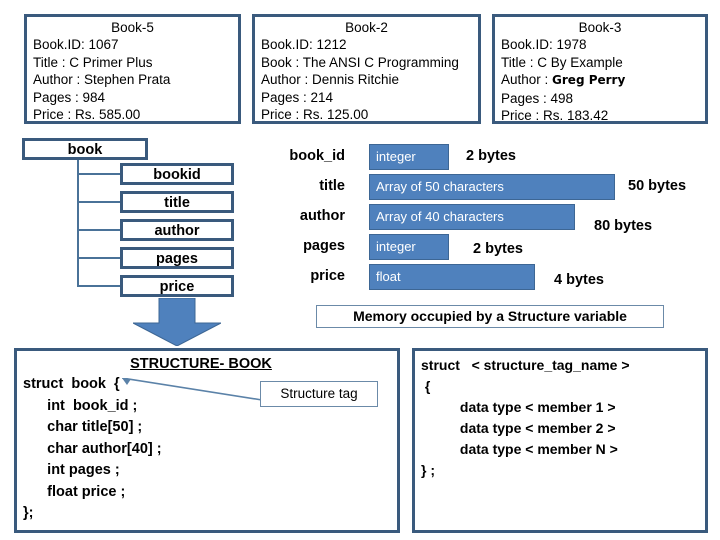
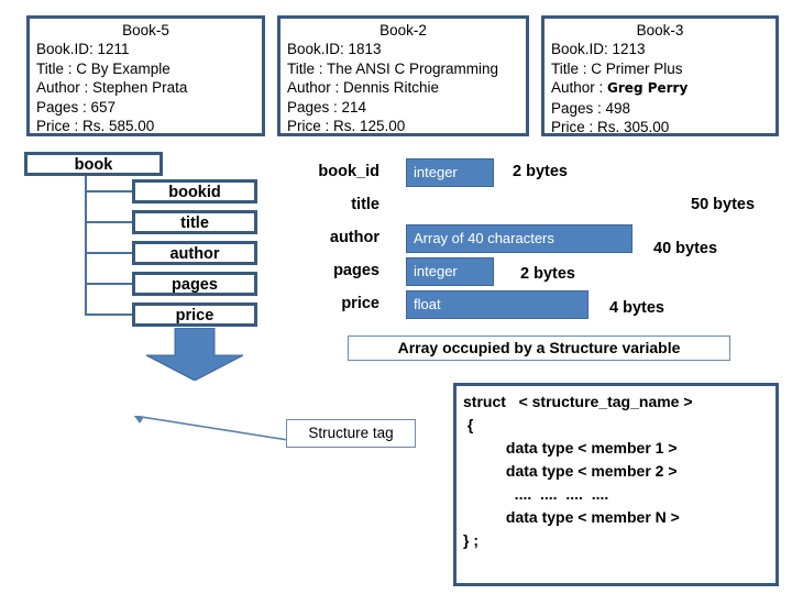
  Book-5
- Book.ID: 1067
+ Book.ID: 1211
- Title : C Primer Plus
+ Title : C By Example
  Author : Stephen Prata
- Pages : 984
+ Pages : 657
  Price : Rs. 585.00
  Book-2
- Book.ID: 1212
+ Book.ID: 1813
- Book : The ANSI C Programming
+ Title : The ANSI C Programming
  Author : Dennis Ritchie
  Pages : 214
  Price : Rs. 125.00
  Book-3
- Book.ID: 1978
+ Book.ID: 1213
- Title : C By Example
+ Title : C Primer Plus
  Author : Greg Perry
  Pages : 498
- Price : Rs. 183.42
+ Price : Rs. 305.00
  book
  bookid
  title
  author
  pages
  price
  book_id
  integer
  2 bytes
  title
- Array of 50 characters
  50 bytes
  author
  Array of 40 characters
- 80 bytes
+ 40 bytes
  pages
  integer
  2 bytes
  price
  float
  4 bytes
- Memory occupied by a Structure variable
+ Array occupied by a Structure variable
- STRUCTURE- BOOK
- struct book {
- int book_id ;
- char title[50] ;
- char author[40] ;
- int pages ;
- float price ;
- };
  Structure tag
  struct < structure_tag_name >
  {
  data type < member 1 >
  data type < member 2 >
+ .... .... .... ....
  data type < member N >
  } ;
